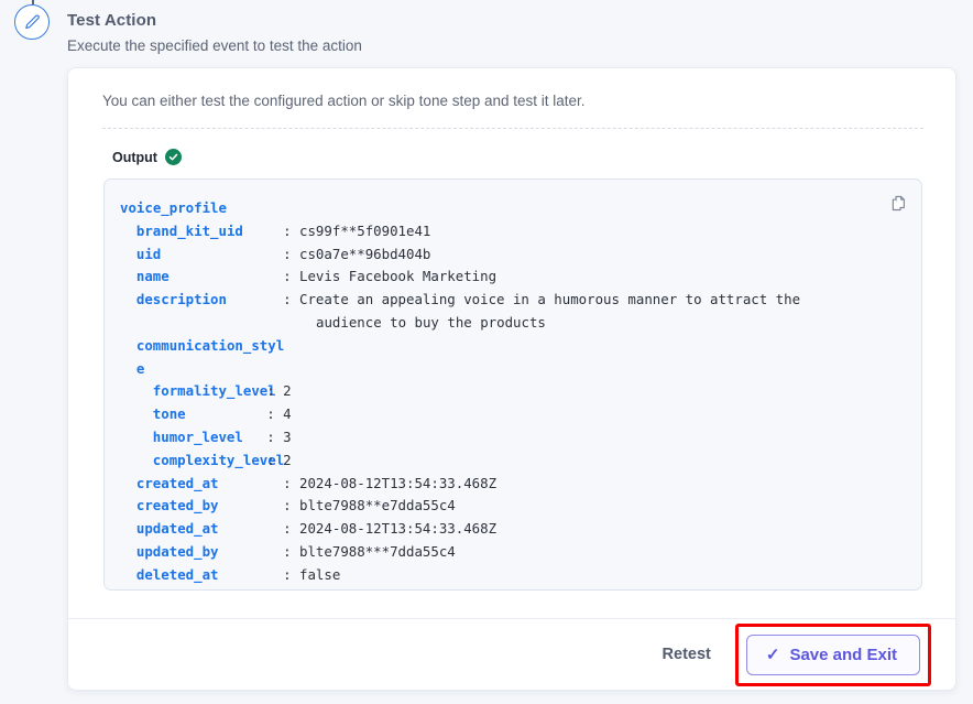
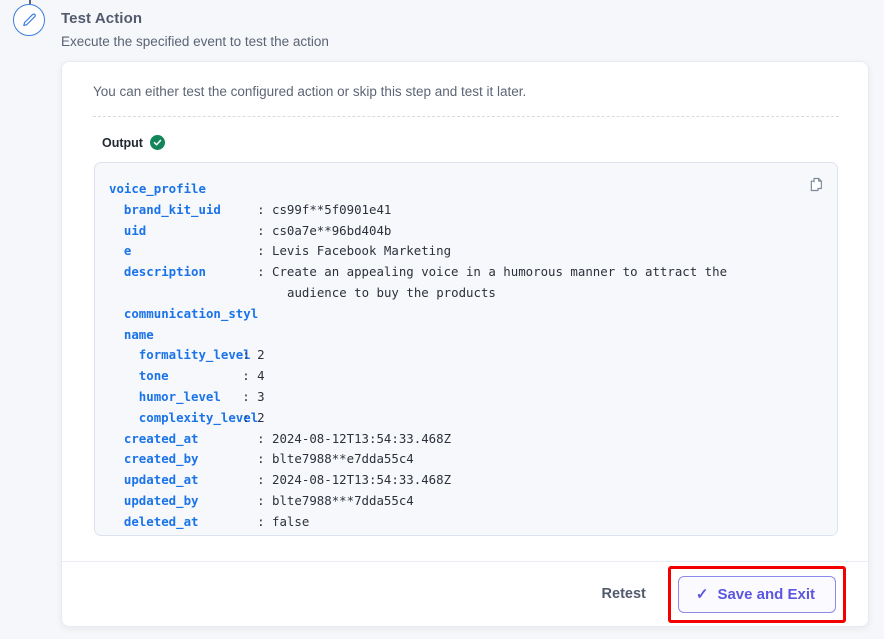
  Test Action
  Execute the specified event to test the action
- You can either test the configured action or skip tone step and test it later.
+ You can either test the configured action or skip this step and test it later.
  Output
  voice_profile
  brand_kit_uid : cs99f**5f0901e41
  uid : cs0a7e**96bd404b
- name : Levis Facebook Marketing
+ e : Levis Facebook Marketing
  description : Create an appealing voice in a humorous manner to attract the
  audience to buy the products
  communication_styl
- e
+ name
  formality_level: 2
  tone : 4
  humor_level : 3
  complexity_level: 2
  created_at : 2024-08-12T13:54:33.468Z
  created_by : blte7988**e7dda55c4
  updated_at : 2024-08-12T13:54:33.468Z
  updated_by : blte7988***7dda55c4
  deleted_at : false
  Retest
  ✓
  Save and Exit
